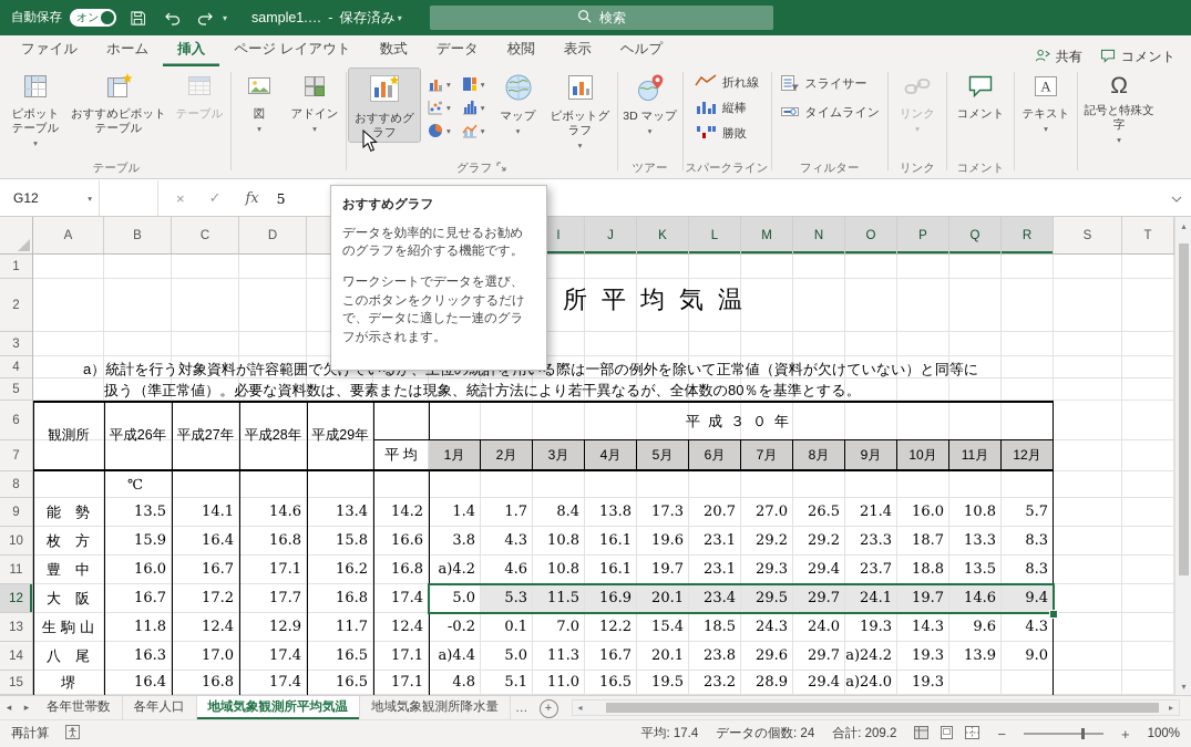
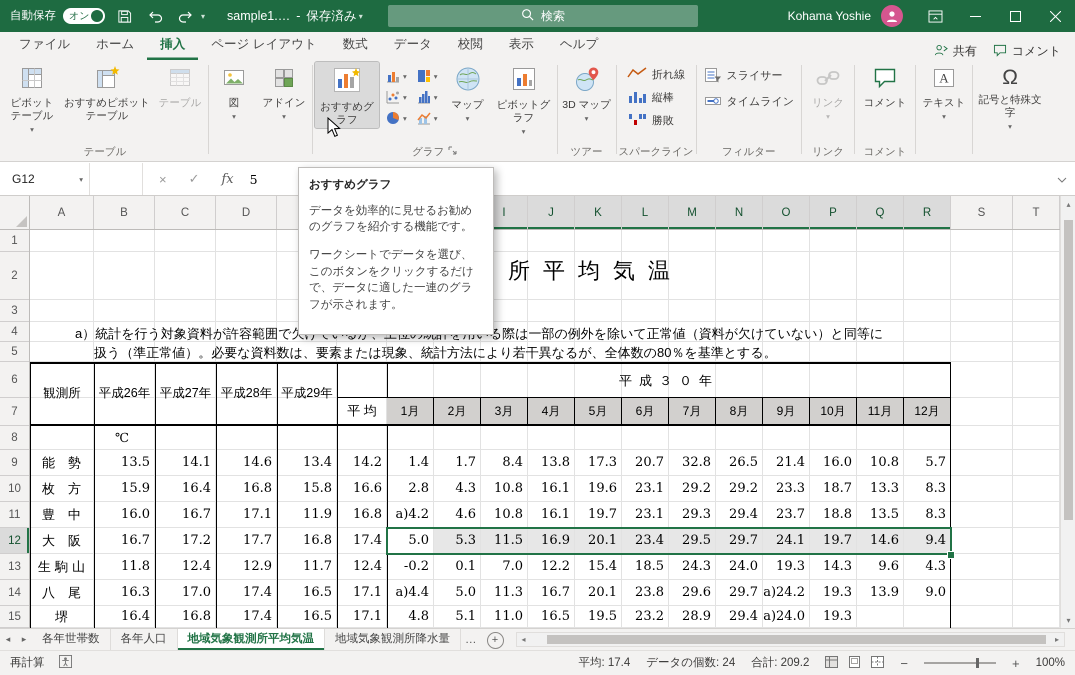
  自動保存
  オン
  ▾
  sample1.…
  -
  保存済み
  ▾
  検索
+ Kohama Yoshie
  ファイル
  ホーム
  挿入
  ページ レイアウト
  数式
  データ
  校閲
  表示
  ヘルプ
  共有
  コメント
  ピボットテーブル
  ▾
  おすすめピボットテーブル
  テーブル
  テーブル
  図
  ▾
  アドイン
  ▾
  おすすめグラフ
  ▾
  ▾
  ▾
  ▾
  ▾
  ▾
  マップ
  ▾
  ピボットグラフ
  ▾
  グラフ
  3D マップ
  ▾
  ツアー
  折れ線
  縦棒
  勝敗
  スパークライン
  スライサー
  タイムライン
  フィルター
  リンク
  ▾
  リンク
  コメント
  コメント
  A
  テキスト
  ▾
  Ω
  記号と特殊文字
  ▾
  G12
  ▾
  ×
  ✓
  fx
  5
  A
  B
  C
  D
  I
  J
  K
  L
  M
  N
  O
  P
  Q
  R
  S
  T
  1
  2
  3
  4
  5
  6
  7
  8
  9
  10
  11
  12
  13
  14
  15
  ℃
  能 勢
  13.5
  14.1
  14.6
  13.4
  14.2
  1.4
  1.7
  8.4
  13.8
  17.3
  20.7
- 27.0
+ 32.8
  26.5
  21.4
  16.0
  10.8
  5.7
  枚 方
  15.9
  16.4
  16.8
  15.8
  16.6
- 3.8
+ 2.8
  4.3
  10.8
  16.1
  19.6
  23.1
  29.2
  29.2
  23.3
  18.7
  13.3
  8.3
  豊 中
  16.0
  16.7
  17.1
- 16.2
+ 11.9
  16.8
  a)4.2
  4.6
  10.8
  16.1
  19.7
  23.1
  29.3
  29.4
  23.7
  18.8
  13.5
  8.3
  大 阪
  16.7
  17.2
  17.7
  16.8
  17.4
  5.0
  5.3
  11.5
  16.9
  20.1
  23.4
  29.5
  29.7
  24.1
  19.7
  14.6
  9.4
  生 駒 山
  11.8
  12.4
  12.9
  11.7
  12.4
  -0.2
  0.1
  7.0
  12.2
  15.4
  18.5
  24.3
  24.0
  19.3
  14.3
  9.6
  4.3
  八 尾
  16.3
  17.0
  17.4
  16.5
  17.1
  a)4.4
  5.0
  11.3
  16.7
  20.1
  23.8
  29.6
  29.7
  a)24.2
  19.3
  13.9
  9.0
  堺
  16.4
  16.8
  17.4
  16.5
  17.1
  4.8
  5.1
  11.0
  16.5
  19.5
  23.2
  28.9
  29.4
  a)24.0
  19.3
  a）統計を行う対象資料が許容範囲でる際は一部の例外を除いて正常値（資料が欠けていない）と同等に
  扱う（準正常値）。必要な資料数は、要素または現象、統計方法により若干異なるが、全体数の80％を基準とする。
  観測所
  平成26年
  平成27年
  平成28年
  平成29年
  平成３０年
  平 均
  1月
  2月
  3月
  4月
  5月
  6月
  7月
  8月
  9月
  10月
  11月
  12月
  ▴
  ▾
  ◂
  ▸
  各年世帯数
  各年人口
  地域気象観測所平均気温
  地域気象観測所降水量
  …
  +
  ◂
  ▸
  再計算
  平均: 17.4
  データの個数: 24
  合計: 209.2
  −
  +
  100%
  おすすめグラフ
  データを効率的に見せるお勧めのグラフを紹介する機能です。
  ワークシートでデータを選び、このボタンをクリックするだけで、データに適した一連のグラフが示されます。
